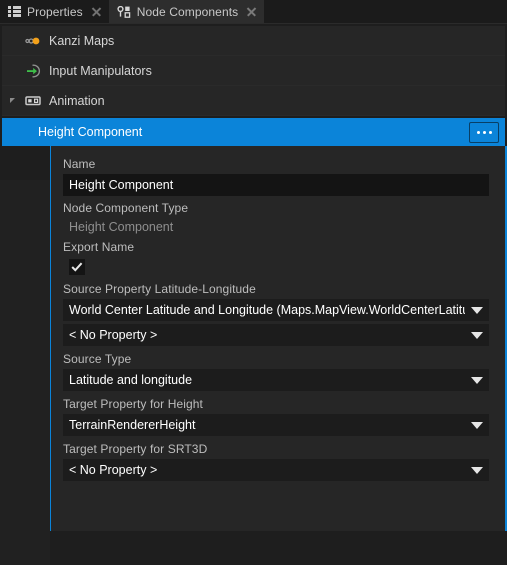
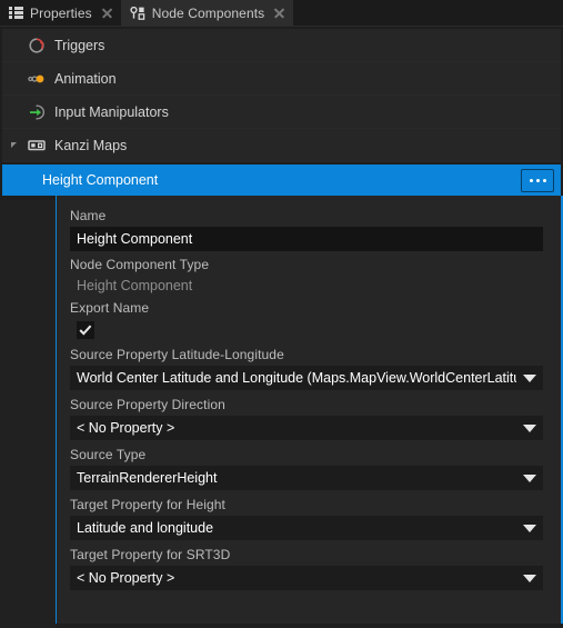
  Properties
  Node Components
+ Triggers
- Kanzi Maps
+ Animation
  Input Manipulators
- Animation
+ Kanzi Maps
  Height Component
  Name
  Height Component
  Node Component Type
  Height Component
  Export Name
  Source Property Latitude-Longitude
  World Center Latitude and Longitude (Maps.MapView.WorldCenterLatit
+ Source Property Direction
  < No Property >
  Source Type
- Latitude and longitude
+ TerrainRendererHeight
  Target Property for Height
- TerrainRendererHeight
+ Latitude and longitude
  Target Property for SRT3D
  < No Property >
